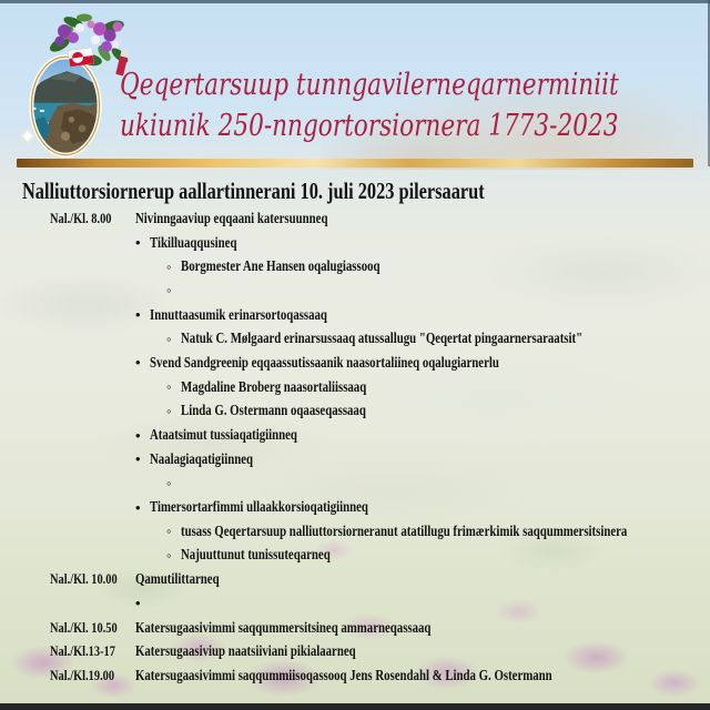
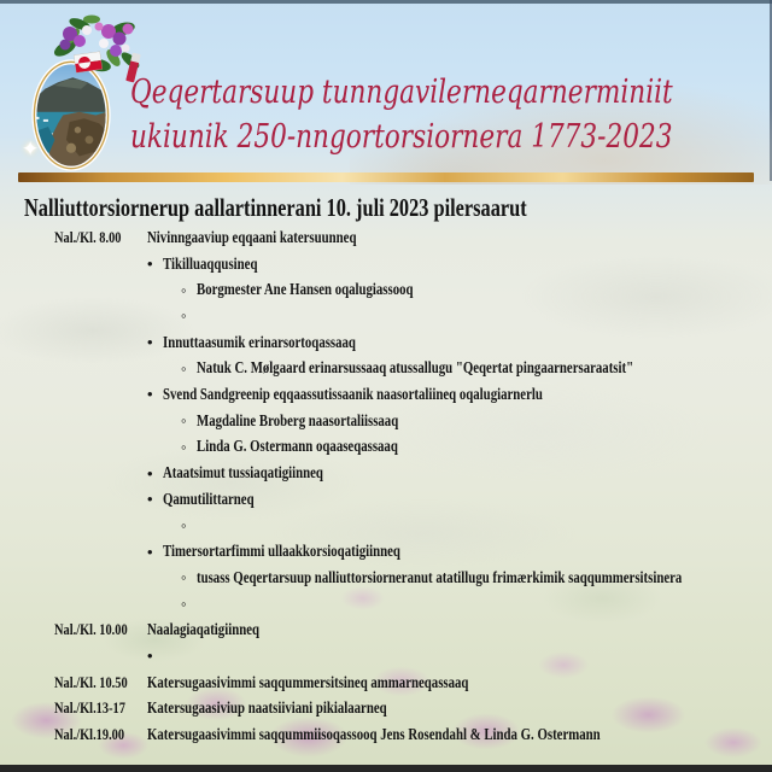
  ✦
  Qeqertarsuup tunngavilerneqarnerminiit
  ukiunik 250-nngortorsiornera 1773-2023
  Nalliuttorsiornerup aallartinnerani 10. juli 2023 pilersaarut
  Nal./Kl. 8.00
  Nivinngaaviup eqqaani katersuunneq
  •
  Tikilluaqqusineq
  ◦
  Borgmester Ane Hansen oqalugiassooq
  ◦
  •
  Innuttaasumik erinarsortoqassaaq
  ◦
  Natuk C. Mølgaard erinarsussaaq atussallugu "Qeqertat pingaarnersaraatsit"
  •
  Svend Sandgreenip eqqaassutissaanik naasortaliineq oqalugiarnerlu
  ◦
  Magdaline Broberg naasortaliissaaq
  ◦
  Linda G. Ostermann oqaaseqassaaq
  •
  Ataatsimut tussiaqatigiinneq
  •
- Naalagiaqatigiinneq
+ Qamutilittarneq
  ◦
  •
  Timersortarfimmi ullaakkorsioqatigiinneq
  ◦
  tusass Qeqertarsuup nalliuttorsiorneranut atatillugu frimærkimik saqqummersitsinera
  ◦
- Najuuttunut tunissuteqarneq
  Nal./Kl. 10.00
- Qamutilittarneq
+ Naalagiaqatigiinneq
  •
  Nal./Kl. 10.50
  Katersugaasivimmi saqqummersitsineq ammarneqassaaq
  Nal./Kl.13-17
  Katersugaasiviup naatsiiviani pikialaarneq
  Nal./Kl.19.00
  Katersugaasivimmi saqqummiisoqassooq Jens Rosendahl & Linda G. Ostermann
